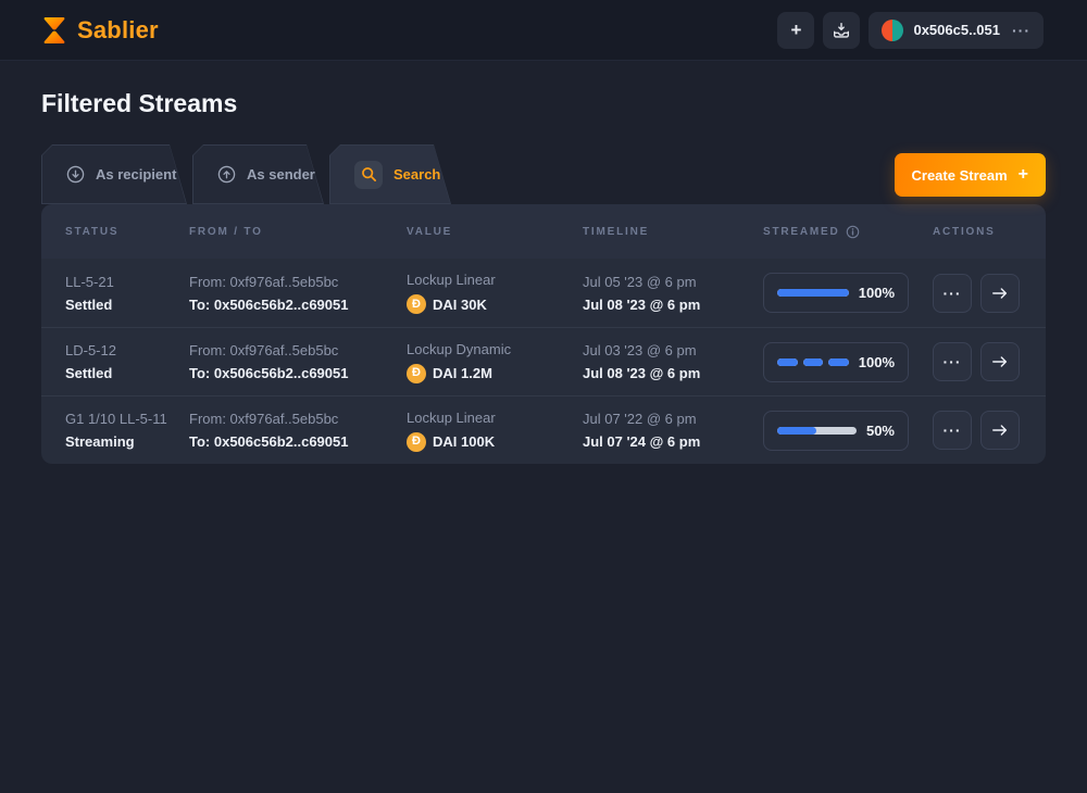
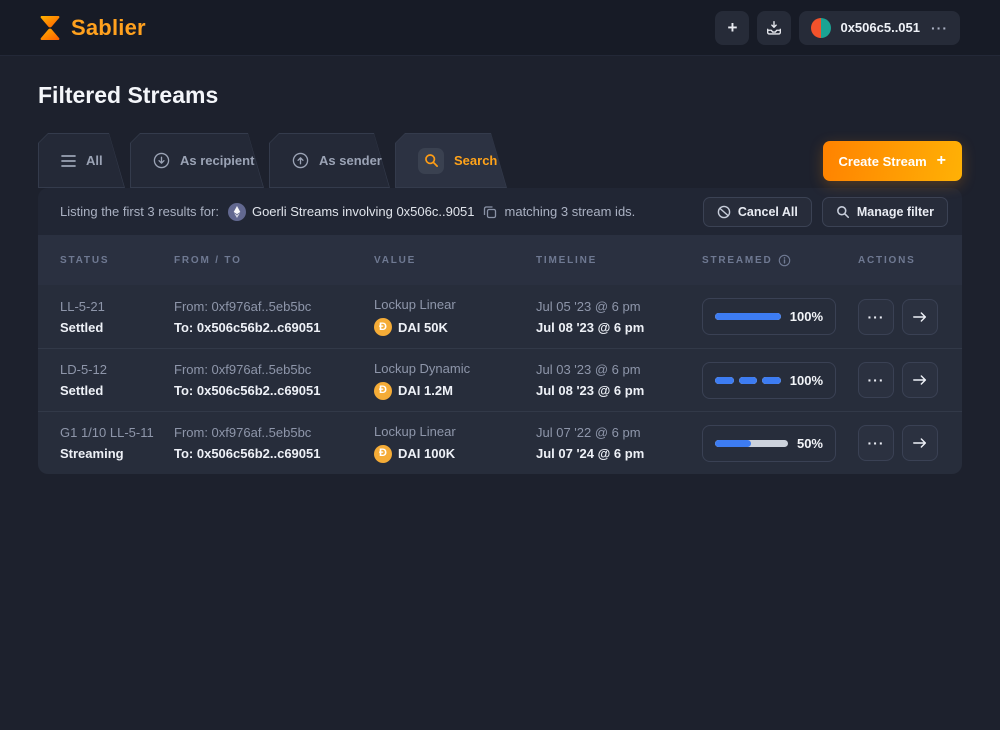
  Sablier
  +
  0x506c5..051
  ···
  Filtered Streams
+ All
  As recipient
  As sender
  Search
  Create Stream
  +
+ Listing the first 3 results for:
+ Goerli Streams involving 0x506c..9051
+ matching 3 stream ids.
+ Cancel All
+ Manage filter
  STATUS
  FROM / TO
  VALUE
  TIMELINE
  STREAMED
  ACTIONS
  LL-5-21
  Settled
  From: 0xf976af..5eb5bc
  To: 0x506c56b2..c69051
  Lockup Linear
  Đ
- DAI 30K
+ DAI 50K
  Jul 05 '23 @ 6 pm
  Jul 08 '23 @ 6 pm
  100%
  ···
  LD-5-12
  Settled
  From: 0xf976af..5eb5bc
  To: 0x506c56b2..c69051
  Lockup Dynamic
  Đ
  DAI 1.2M
  Jul 03 '23 @ 6 pm
  Jul 08 '23 @ 6 pm
  100%
  ···
  G1 1/10 LL-5-11
  Streaming
  From: 0xf976af..5eb5bc
  To: 0x506c56b2..c69051
  Lockup Linear
  Đ
  DAI 100K
  Jul 07 '22 @ 6 pm
  Jul 07 '24 @ 6 pm
  50%
  ···
